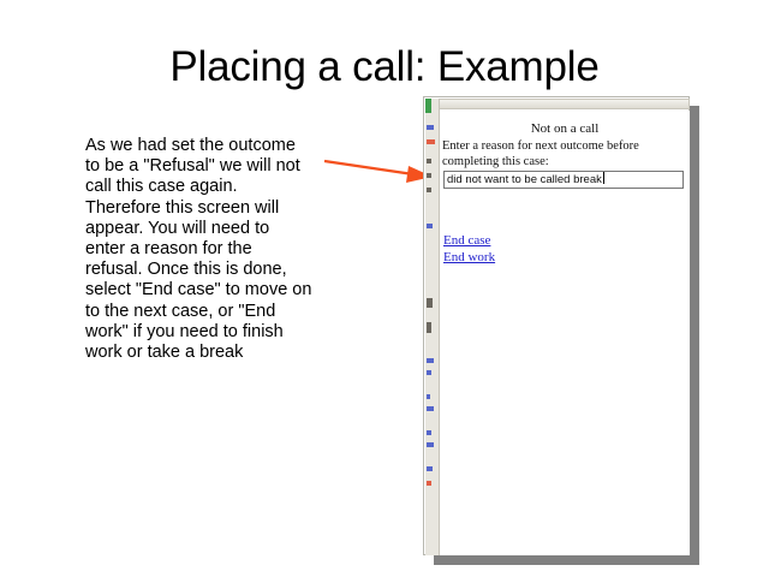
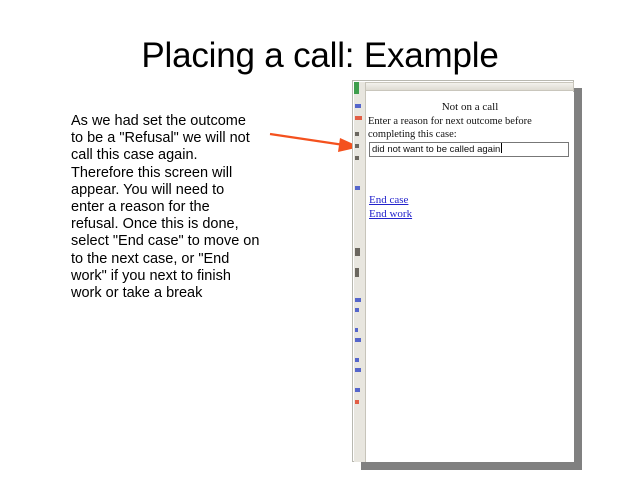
  Placing a call: Example
- As we had set the outcome to be a "Refusal" we will not call this case again. Therefore this screen will appear. You will need to enter a reason for the refusal. Once this is done, select "End case" to move on to the next case, or "End work" if you need to finish work or take a break
+ As we had set the outcome to be a "Refusal" we will not call this case again. Therefore this screen will appear. You will need to enter a reason for the refusal. Once this is done, select "End case" to move on to the next case, or "End work" if you next to finish work or take a break
  Not on a call
  Enter a reason for next outcome before completing this case:
- did not want to be called break
+ did not want to be called again
  End case
  End work
